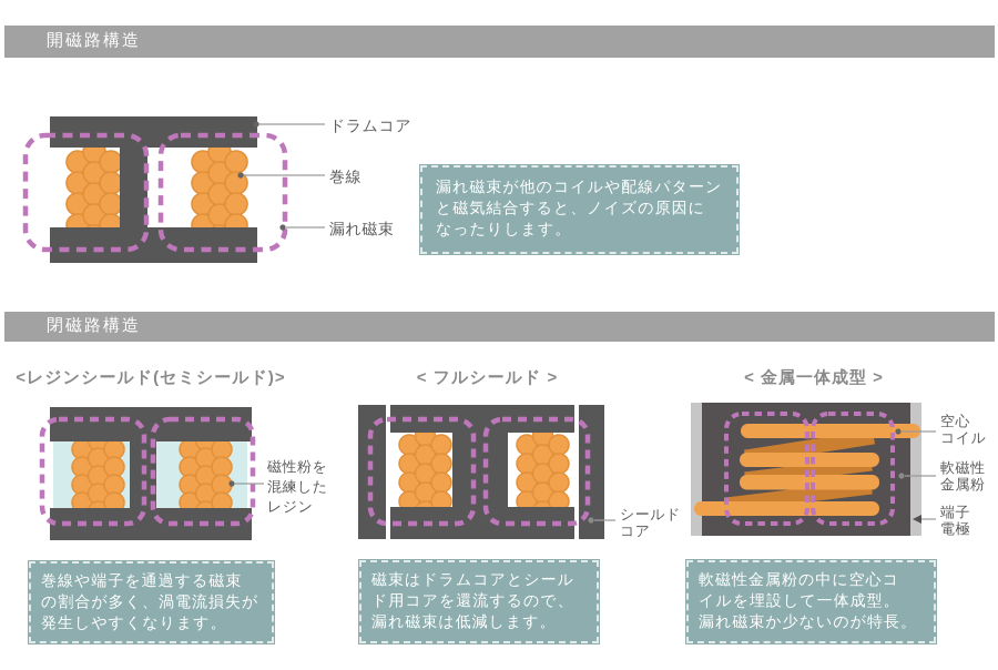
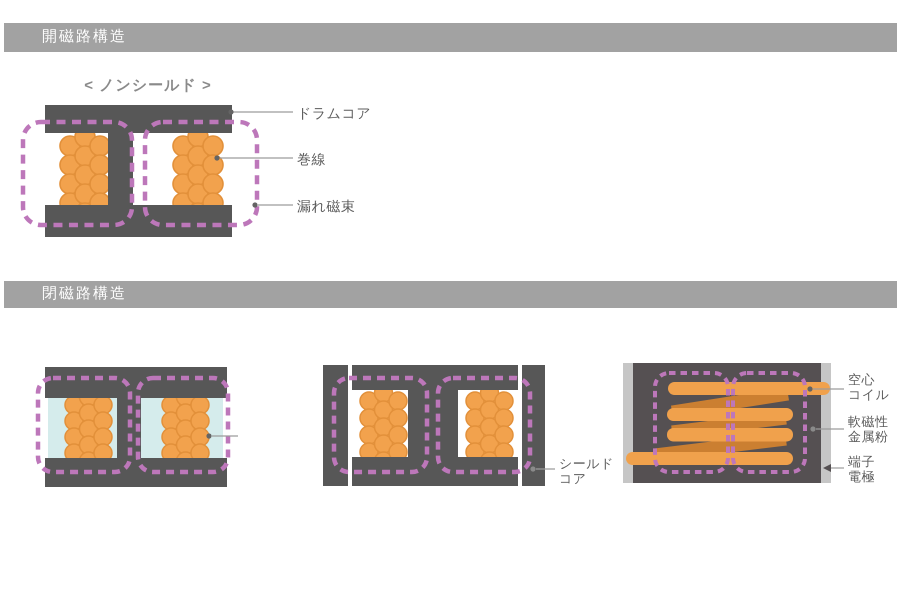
  開磁路構造
+ < ノンシールド >
  ドラムコア
  巻線
  漏れ磁束
- 漏れ磁束が他のコイルや配線パターン
- と磁気結合すると、ノイズの原因に
- なったりします。
  閉磁路構造
- <レジンシールド(セミシールド)>
- < フルシールド >
- < 金属一体成型 >
- 磁性粉を
- 混練した
- レジン
  シールド
  コア
  空心
  コイル
  軟磁性
  金属粉
  端子
  電極
- 巻線や端子を通過する磁束
- の割合が多く、渦電流損失が
- 発生しやすくなります。
- 磁束はドラムコアとシール
- ド用コアを還流するので、
- 漏れ磁束は低減します。
- 軟磁性金属粉の中に空心コ
- イルを埋設して一体成型。
- 漏れ磁束か少ないのが特長。
